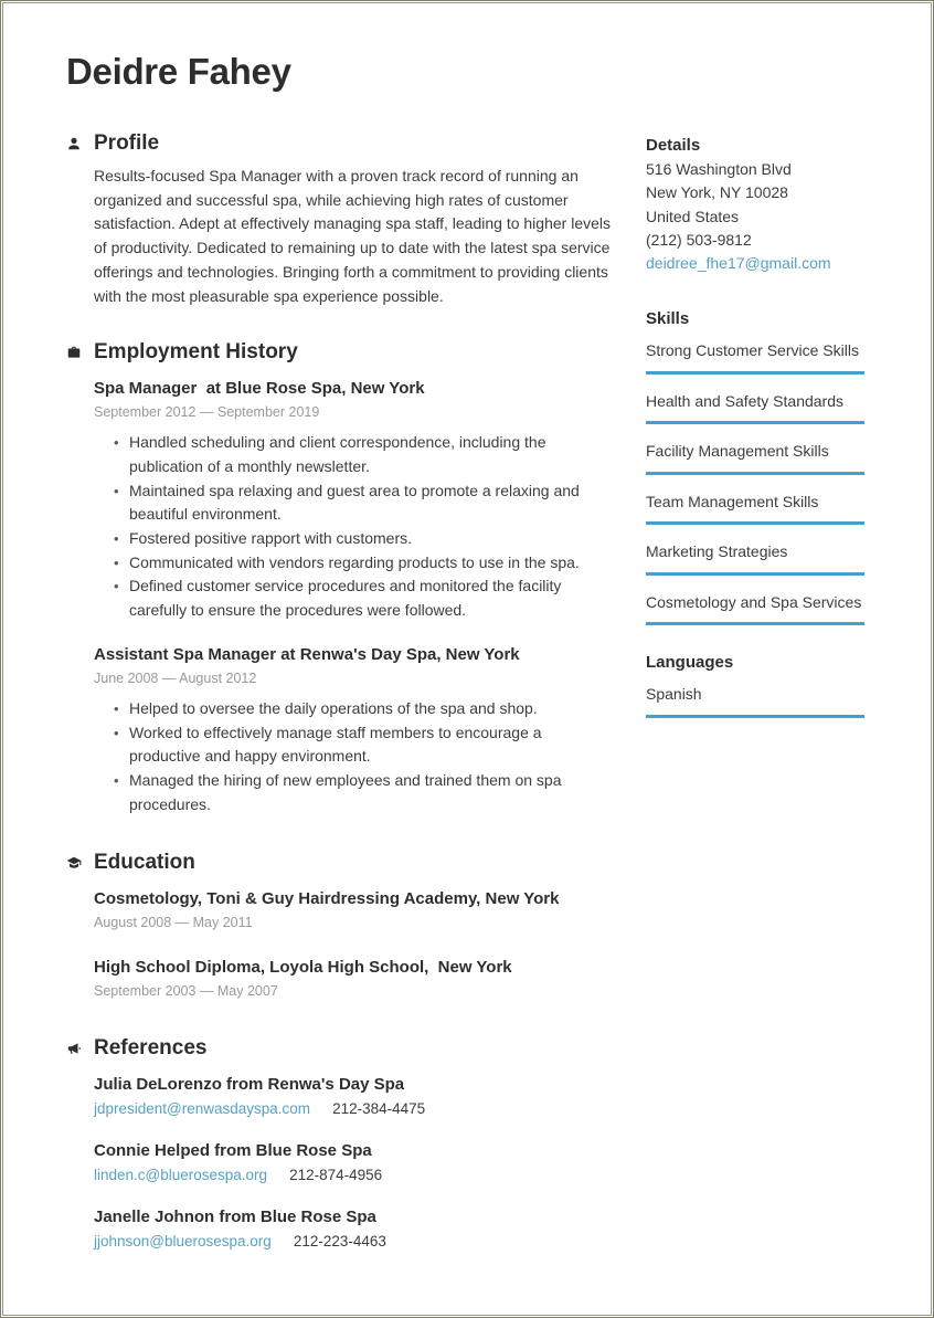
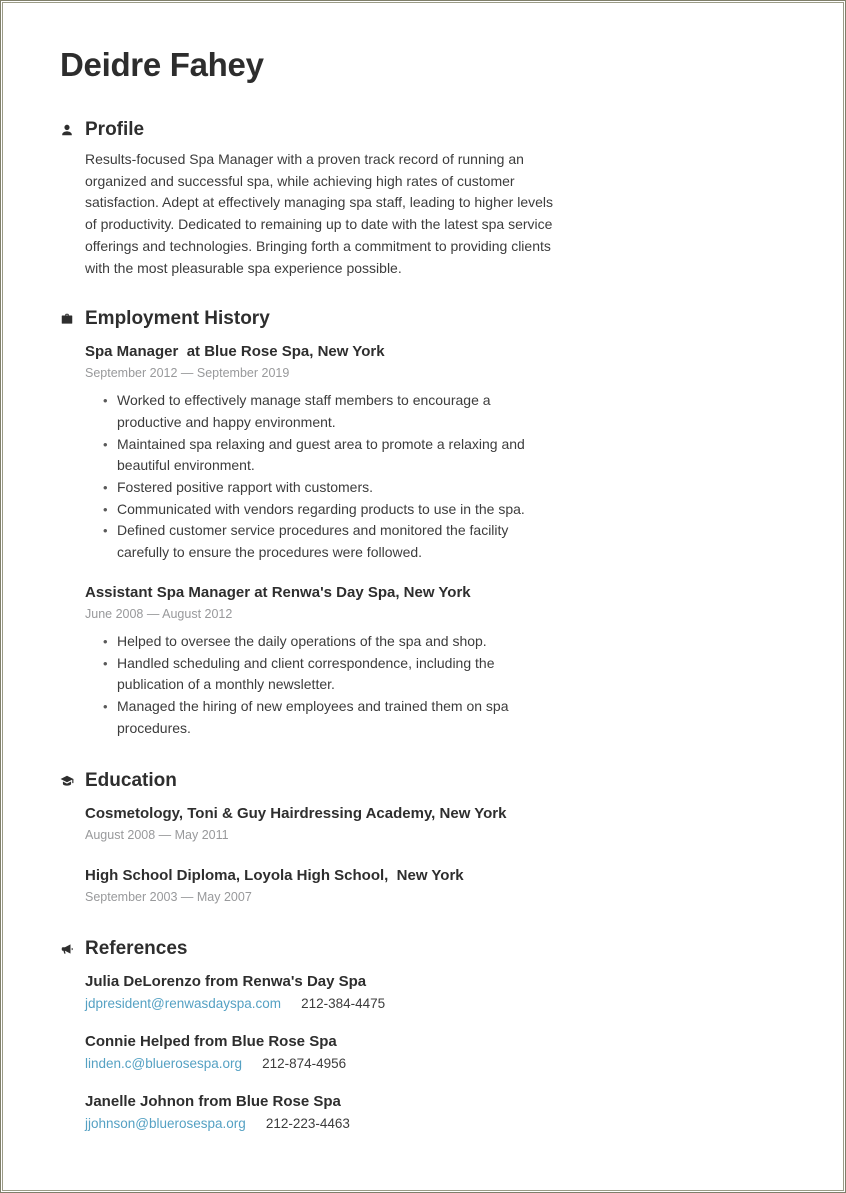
  Deidre Fahey
  Profile
  Results-focused Spa Manager with a proven track record of running an organized and successful spa, while achieving high rates of customer satisfaction. Adept at effectively managing spa staff, leading to higher levels of productivity. Dedicated to remaining up to date with the latest spa service offerings and technologies. Bringing forth a commitment to providing clients with the most pleasurable spa experience possible.
  Employment History
  Spa Manager at Blue Rose Spa, New York
  September 2012 — September 2019
- Handled scheduling and client correspondence, including the publication of a monthly newsletter.
+ Worked to effectively manage staff members to encourage a productive and happy environment.
  Maintained spa relaxing and guest area to promote a relaxing and beautiful environment.
  Fostered positive rapport with customers.
  Communicated with vendors regarding products to use in the spa.
  Defined customer service procedures and monitored the facility carefully to ensure the procedures were followed.
  Assistant Spa Manager at Renwa's Day Spa, New York
  June 2008 — August 2012
  Helped to oversee the daily operations of the spa and shop.
- Worked to effectively manage staff members to encourage a productive and happy environment.
+ Handled scheduling and client correspondence, including the publication of a monthly newsletter.
  Managed the hiring of new employees and trained them on spa procedures.
  Education
  Cosmetology, Toni & Guy Hairdressing Academy, New York
  August 2008 — May 2011
  High School Diploma, Loyola High School, New York
  September 2003 — May 2007
  References
  Julia DeLorenzo from Renwa's Day Spa
  jdpresident@renwasdayspa.com 212-384-4475
  Connie Helped from Blue Rose Spa
  linden.c@bluerosespa.org 212-874-4956
  Janelle Johnon from Blue Rose Spa
  jjohnson@bluerosespa.org 212-223-4463
- Details
- 516 Washington Blvd
- New York, NY 10028
- United States
- (212) 503-9812
- deidree_fhe17@gmail.com
- Skills
- Strong Customer Service Skills
- Health and Safety Standards
- Facility Management Skills
- Team Management Skills
- Marketing Strategies
- Cosmetology and Spa Services
- Languages
- Spanish
